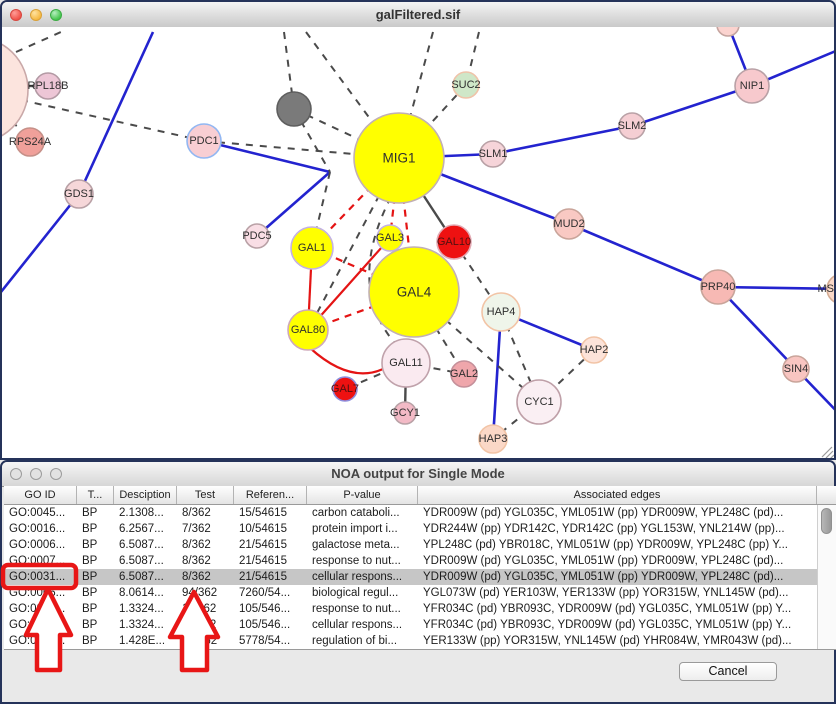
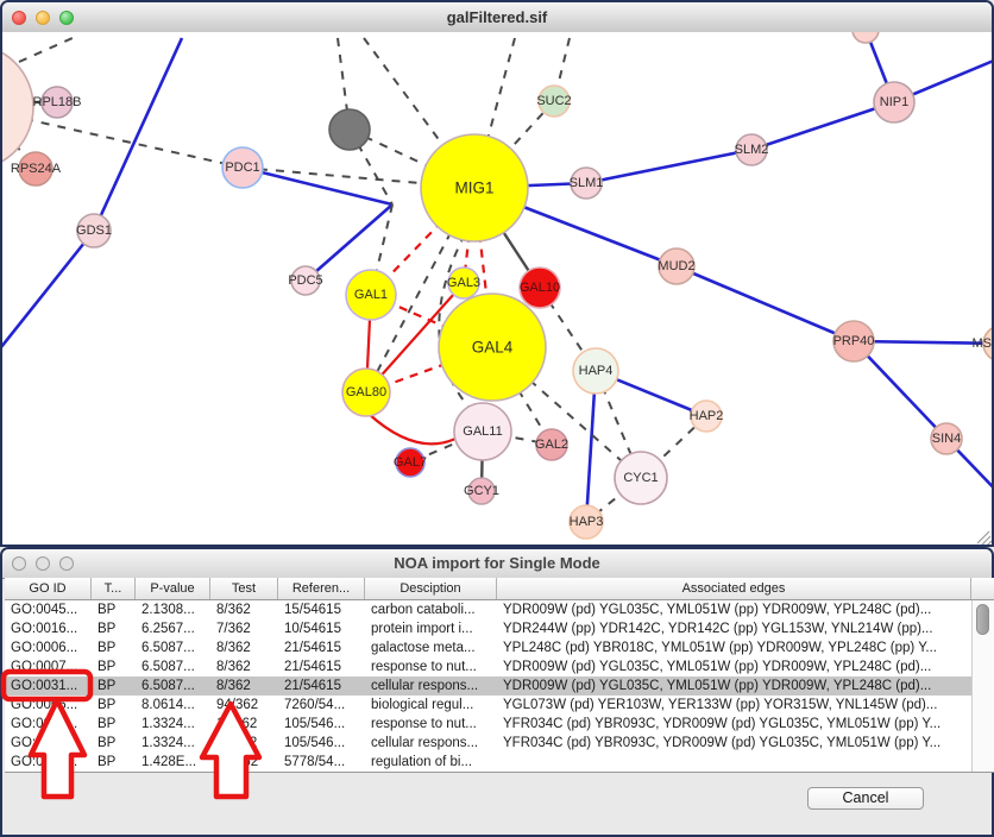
  galFiltered.sif
  RPL18B
  RPS24A
  GDS1
  PDC1
  MIG1
  SUC2
  SLM1
  SLM2
  NIP1
  MUD2
  PRP40
  SIN4
  PDC5
  GAL1
  GAL3
  GAL10
  GAL4
  GAL80
  GAL11
  GAL2
  GAL7
  GCY1
  HAP4
  HAP2
  HAP3
  CYC1
- NOA output for Single Mode
+ NOA import for Single Mode
  GO ID
  T...
- Desciption
+ P-value
  Test
  Referen...
- P-value
+ Desciption
  Associated edges
  GO:0045...
  BP
  2.1308...
  8/362
  15/54615
  carbon cataboli...
  YDR009W (pd) YGL035C, YML051W (pp) YDR009W, YPL248C (pd)...
  GO:0016...
  BP
  6.2567...
  7/362
  10/54615
  protein import i...
  YDR244W (pp) YDR142C, YDR142C (pp) YGL153W, YNL214W (pp)...
  GO:0006...
  BP
  6.5087...
  8/362
  21/54615
  galactose meta...
  YPL248C (pd) YBR018C, YML051W (pp) YDR009W, YPL248C (pp) Y...
  GO:0007...
  BP
  6.5087...
  8/362
  21/54615
  response to nut...
  YDR009W (pd) YGL035C, YML051W (pp) YDR009W, YPL248C (pd)...
  GO:0031...
  BP
  6.5087...
  8/362
  21/54615
  cellular respons...
  YDR009W (pd) YGL035C, YML051W (pp) YDR009W, YPL248C (pd)...
  GO:00...
  BP
  8.0614...
  7260/54...
  biological regul...
  YGL073W (pd) YER103W, YER133W (pp) YOR315W, YNL145W (pd)...
  BP
  1.3324...
  105/546...
  response to nut...
  YFR034C (pd) YBR093C, YDR009W (pd) YGL035C, YML051W (pp) Y...
  BP
  1.3324...
  105/546...
  cellular respons...
  YFR034C (pd) YBR093C, YDR009W (pd) YGL035C, YML051W (pp) Y...
  BP
  1.428E...
  5778/54...
  regulation of bi...
- YER133W (pp) YOR315W, YNL145W (pd) YHR084W, YMR043W (pd)...
  Cancel
